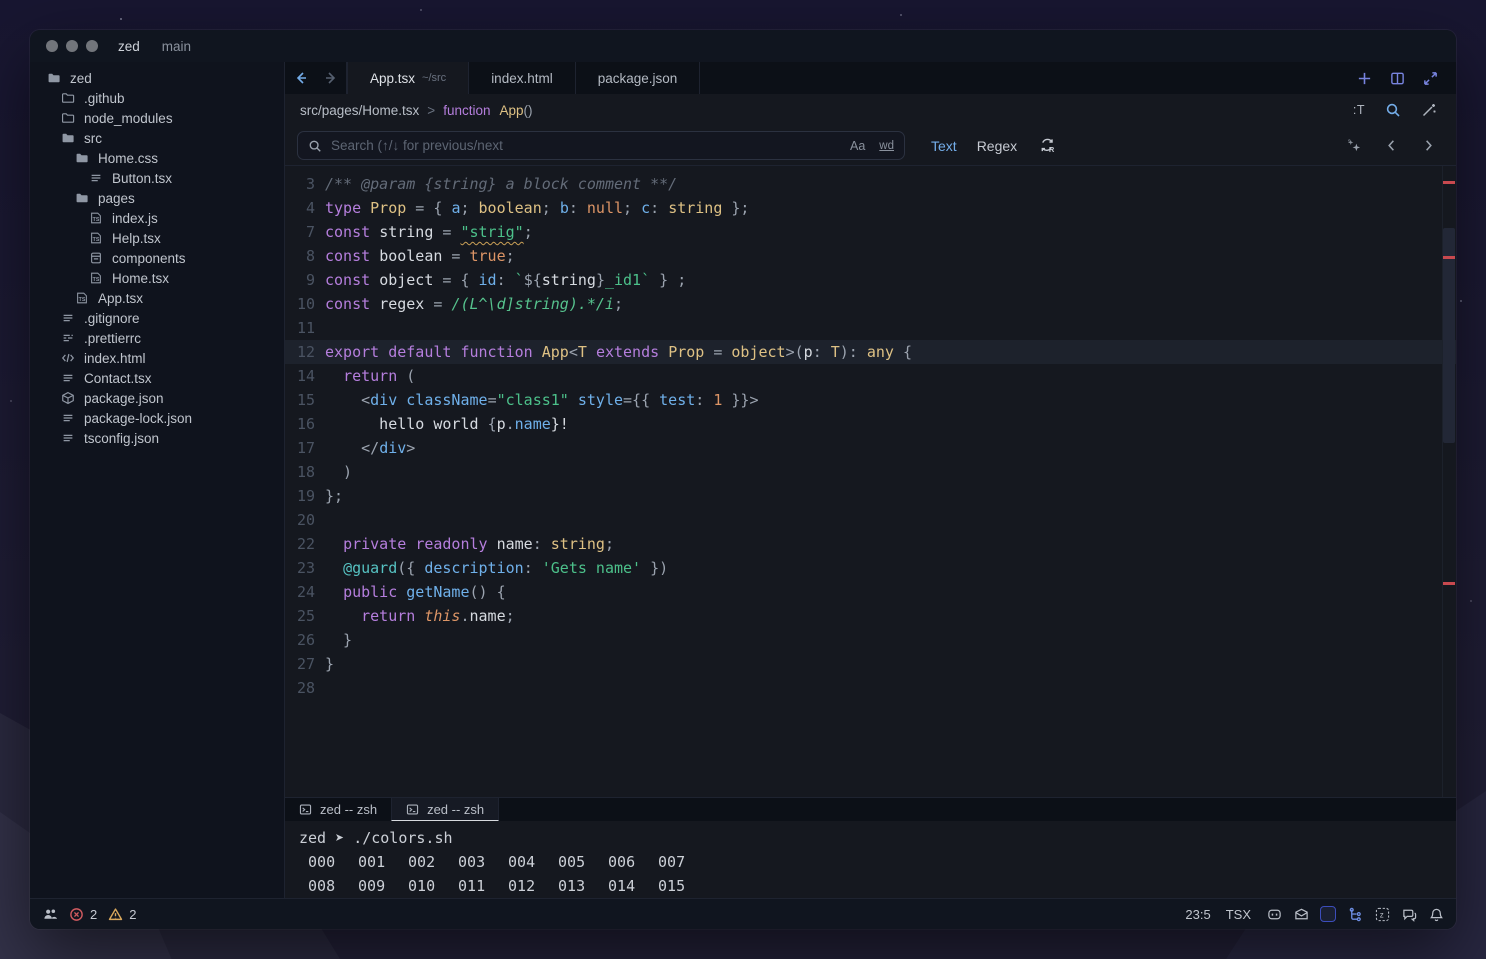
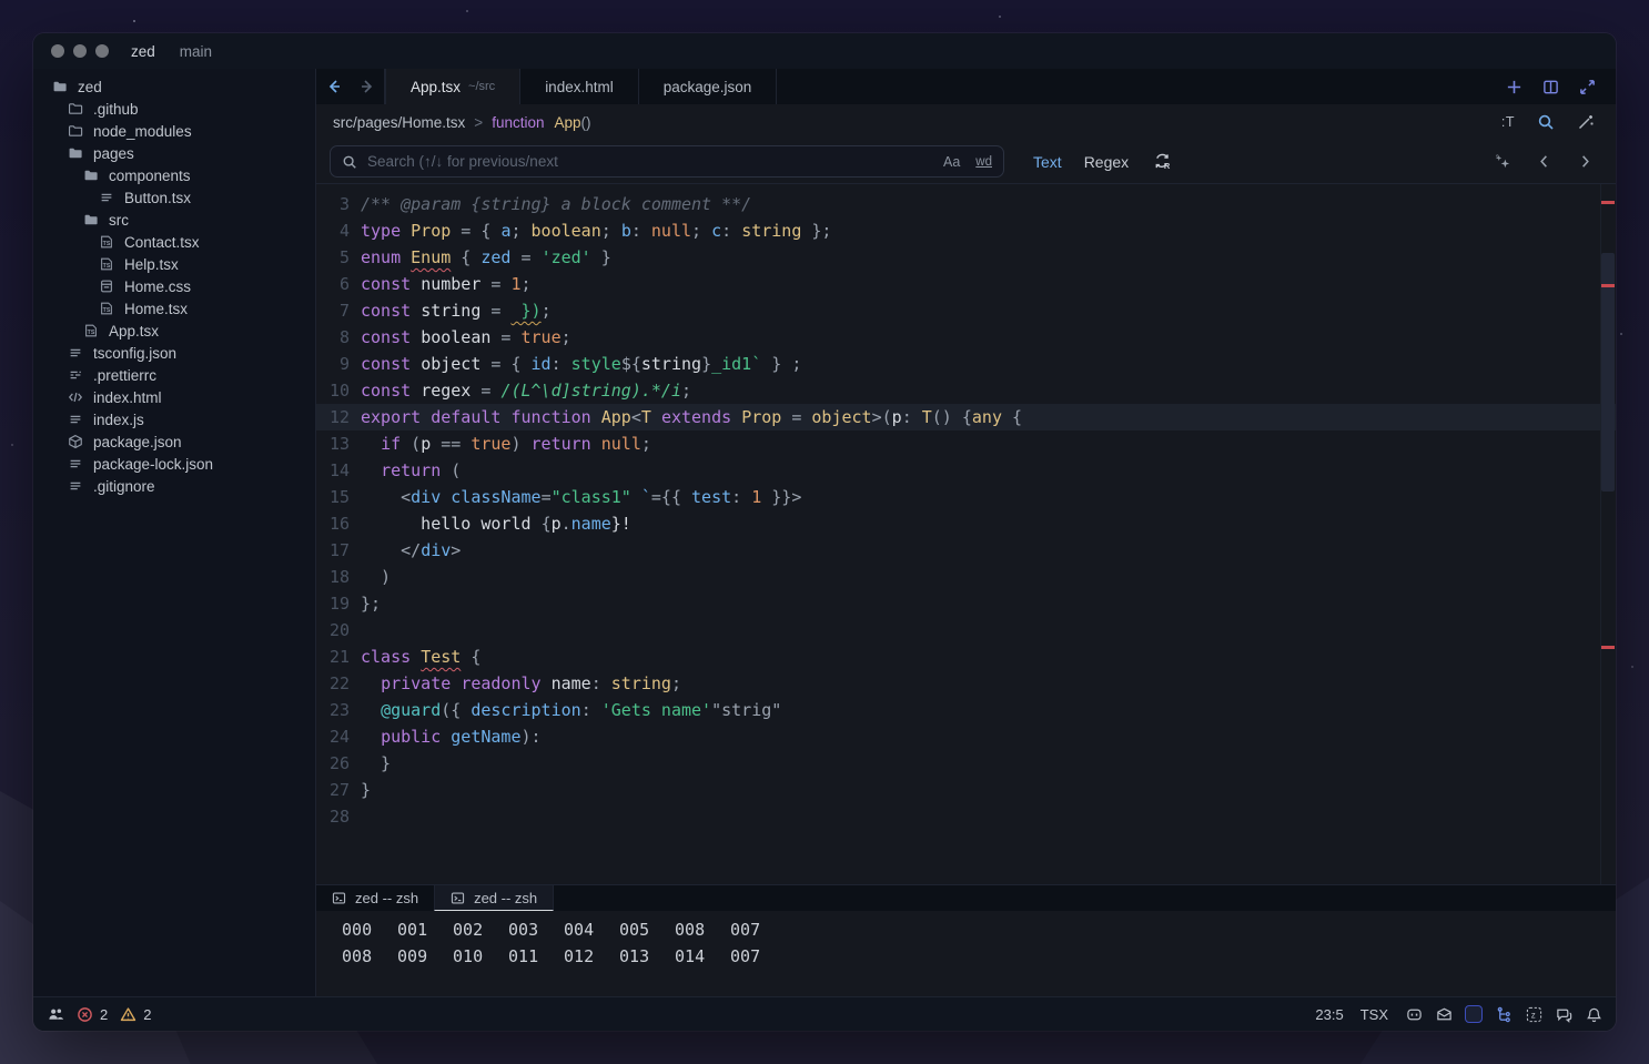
  zed
  main
  zed
  .github
  node_modules
- src
+ pages
- Home.css
+ components
  Button.tsx
- pages
+ src
- index.js
+ Contact.tsx
  Help.tsx
- components
+ Home.css
  Home.tsx
  App.tsx
- .gitignore
+ tsconfig.json
  .prettierrc
  index.html
- Contact.tsx
+ index.js
  package.json
  package-lock.json
- tsconfig.json
+ .gitignore
  App.tsx
  ~/src
  index.html
  package.json
  src/pages/Home.tsx
  >
  function
  App
  ()
  :T
  Search (↑/↓ for previous/next
  Aa
  wd
  Text
  Regex
  R
  3
  /** @param {string} a block comment **/
  4
  type Prop = { a; boolean; b: null; c: string };
+ 5
+ enum Enum { zed = 'zed' }
+ 6
+ const number = 1;
  7
- const string = "strig";
+ const string = });
  8
  const boolean = true;
  9
- const object = { id: `${string}_id1` } ;
+ const object = { id: style${string}_id1` } ;
  10
  const regex = /(L^\d]string).*/i;
- 11
  12
- export default function App<T extends Prop = object>(p: T): any {
+ export default function App<T extends Prop = object>(p: T() {any {
+ 13
+ if (p == true) return null;
  14
  return (
  15
- <div className="class1" style={{ test: 1 }}>
+ <div className="class1" `={{ test: 1 }}>
  16
  hello world {p.name}!
  17
  </div>
  18
  )
  19
  };
  20
+ 21
+ class Test {
  22
  private readonly name: string;
  23
- @guard({ description: 'Gets name' })
+ @guard({ description: 'Gets name'"strig"
  24
- public getName() {
+ public getName):
- 25
- return this.name;
  26
  }
  27
  }
  28
  zed -- zsh
  zed -- zsh
- zed ➤ ./colors.sh
- 000 001 002 003 004 005 006 007
+ 000 001 002 003 004 005 008 007
- 008 009 010 011 012 013 014 015
+ 008 009 010 011 012 013 014 007
  2
  2
  23:5
  TSX
  z
